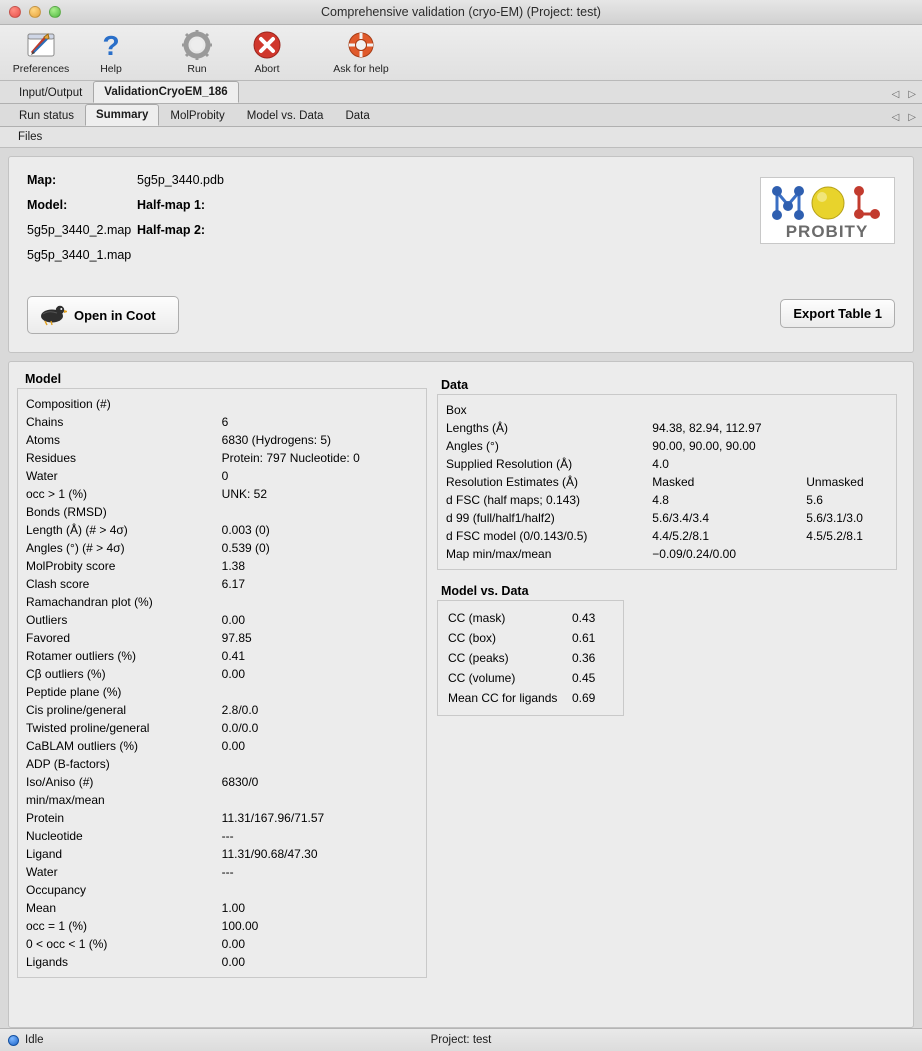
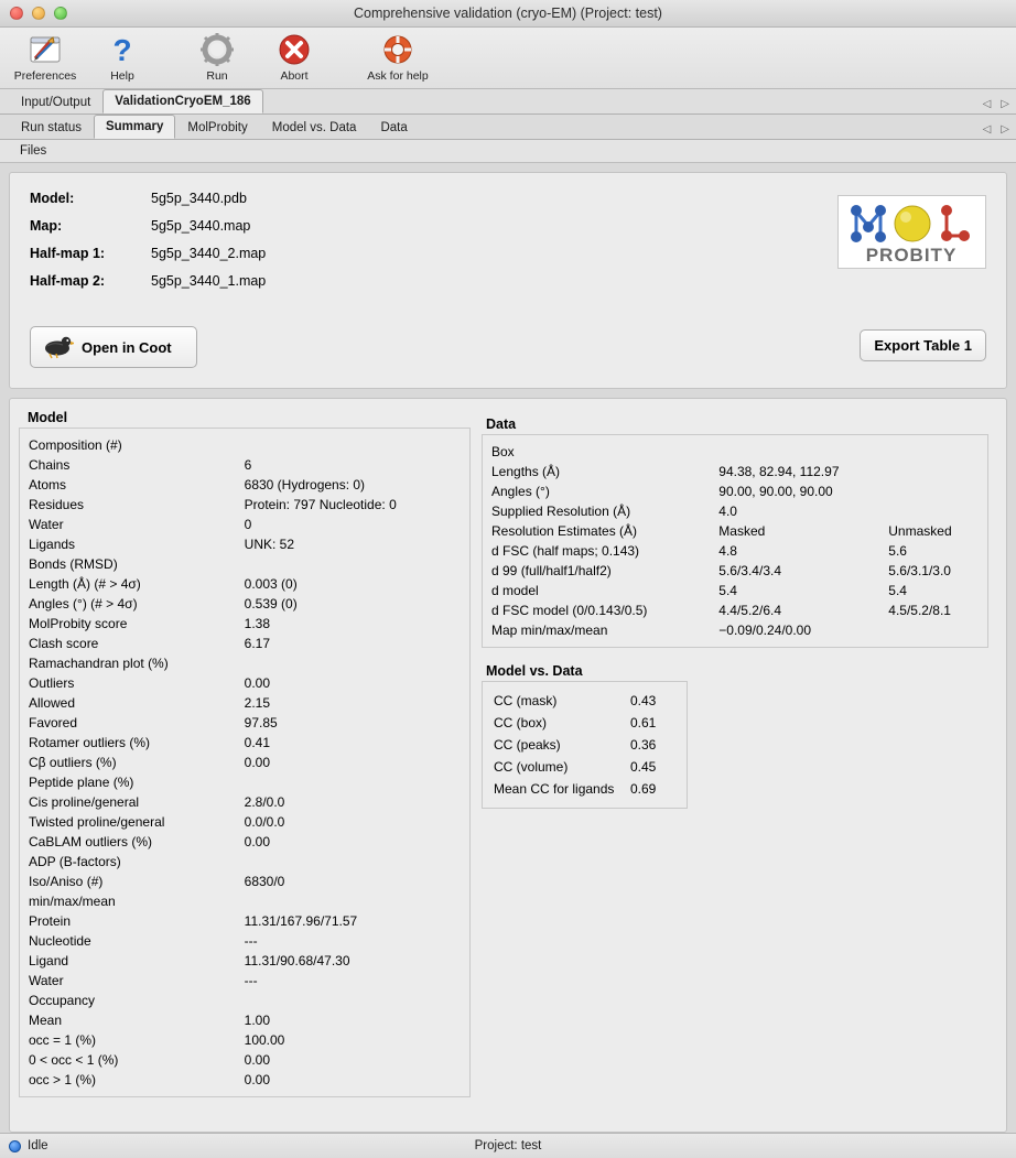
  Comprehensive validation (cryo-EM) (Project: test)
  Preferences
  ?
  Help
  Run
  Abort
  Ask for help
  Input/Output
  ValidationCryoEM_186
  ◁
  ▷
  Run status
  Summary
  MolProbity
  Model vs. Data
  Data
  ◁
  ▷
  Files
- Map:
+ Model:
  5g5p_3440.pdb
- Model:
+ Map:
+ 5g5p_3440.map
  Half-map 1:
  5g5p_3440_2.map
  Half-map 2:
  5g5p_3440_1.map
  PROBITY
  Open in Coot
  Export Table 1
  Model
  Composition (#)
  Chains	6
- Atoms	6830 (Hydrogens: 5)
+ Atoms	6830 (Hydrogens: 0)
  Residues	Protein: 797 Nucleotide: 0
  Water	0
- occ > 1 (%)	UNK: 52
+ Ligands	UNK: 52
  Bonds (RMSD)
  Length (Å) (# > 4σ)	0.003 (0)
  Angles (°) (# > 4σ)	0.539 (0)
  MolProbity score	1.38
  Clash score	6.17
  Ramachandran plot (%)
  Outliers	0.00
+ Allowed	2.15
  Favored	97.85
  Rotamer outliers (%)	0.41
  Cβ outliers (%)	0.00
  Peptide plane (%)
  Cis proline/general	2.8/0.0
  Twisted proline/general	0.0/0.0
  CaBLAM outliers (%)	0.00
  ADP (B-factors)
  Iso/Aniso (#)	6830/0
  min/max/mean
  Protein	11.31/167.96/71.57
  Nucleotide	---
  Ligand	11.31/90.68/47.30
  Water	---
  Occupancy
  Mean	1.00
  occ = 1 (%)	100.00
  0 < occ < 1 (%)	0.00
- Ligands	0.00
+ occ > 1 (%)	0.00
  Data
  Box
  Lengths (Å)	94.38, 82.94, 112.97
  Angles (°)	90.00, 90.00, 90.00
  Supplied Resolution (Å)	4.0
  Resolution Estimates (Å)	Masked	Unmasked
  d FSC (half maps; 0.143)	4.8	5.6
  d 99 (full/half1/half2)	5.6/3.4/3.4	5.6/3.1/3.0
+ d model	5.4	5.4
- d FSC model (0/0.143/0.5)	4.4/5.2/8.1	4.5/5.2/8.1
+ d FSC model (0/0.143/0.5)	4.4/5.2/6.4	4.5/5.2/8.1
  Map min/max/mean	−0.09/0.24/0.00
  Model vs. Data
  CC (mask)	0.43
  CC (box)	0.61
  CC (peaks)	0.36
  CC (volume)	0.45
  Mean CC for ligands	0.69
  Idle
  Project: test
